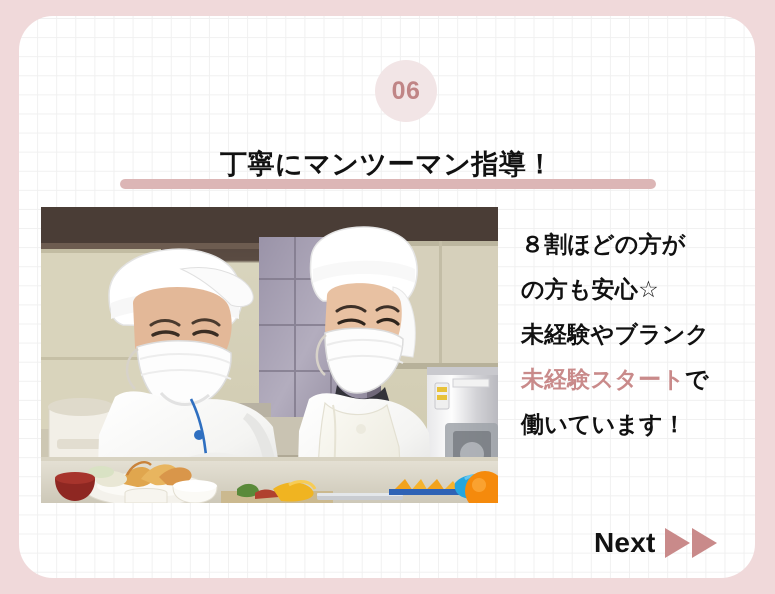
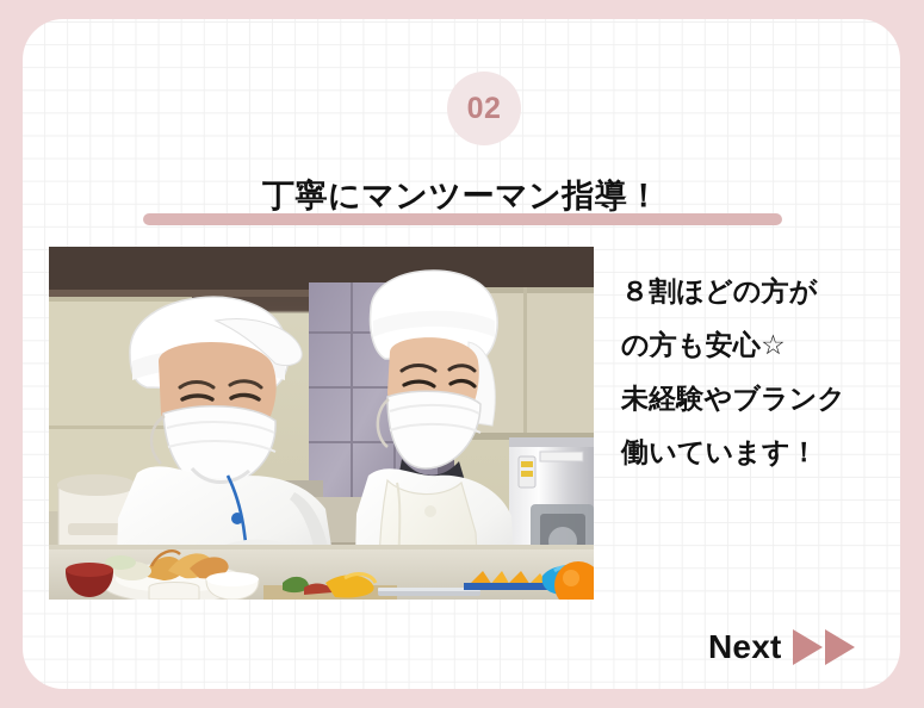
- 06
+ 02
  丁寧にマンツーマン指導！
  ８割ほどの方が
  の方も安心☆
  未経験やブランク
- 未経験スタートで
  働いています！
  Next
